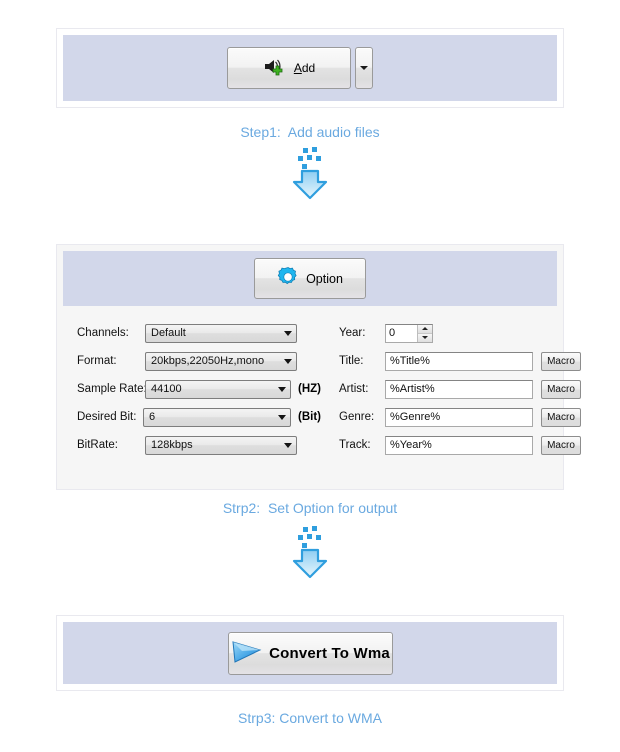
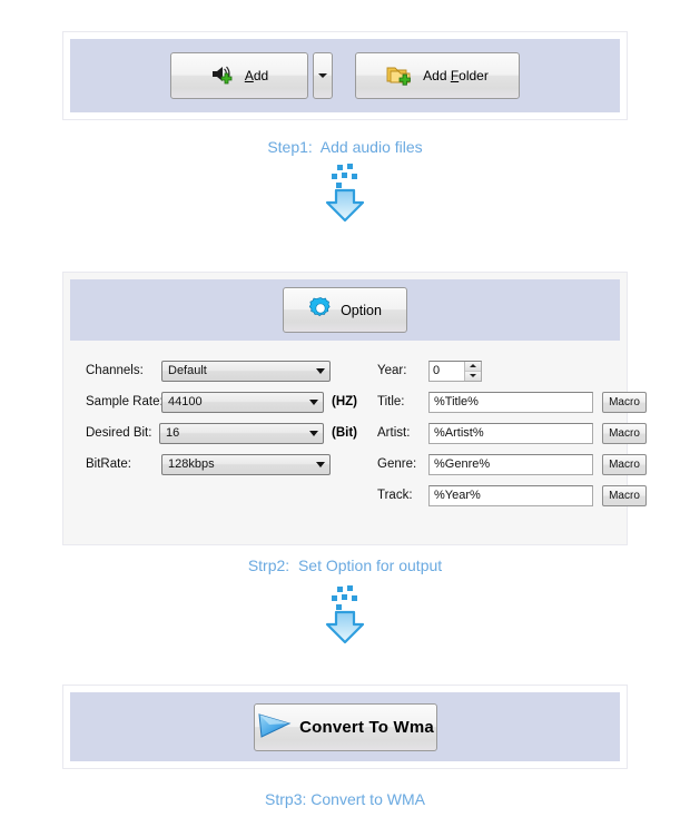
  Add
+ Add Folder
  Step1: Add audio files
  Option
  Channels:
  Default
- Format:
- 20kbps,22050Hz,mono
  Sample Rate
  44100
  (HZ)
  Desired Bit:
- 6
+ 16
  (Bit)
  BitRate:
  128kbps
  Year:
  0
  Title:
  %Title%
  Macro
  Artist:
  %Artist%
  Macro
  Genre:
  %Genre%
  Macro
  Track:
  %Year%
  Macro
  Strp2: Set Option for output
  Convert To Wma
  Strp3: Convert to WMA
